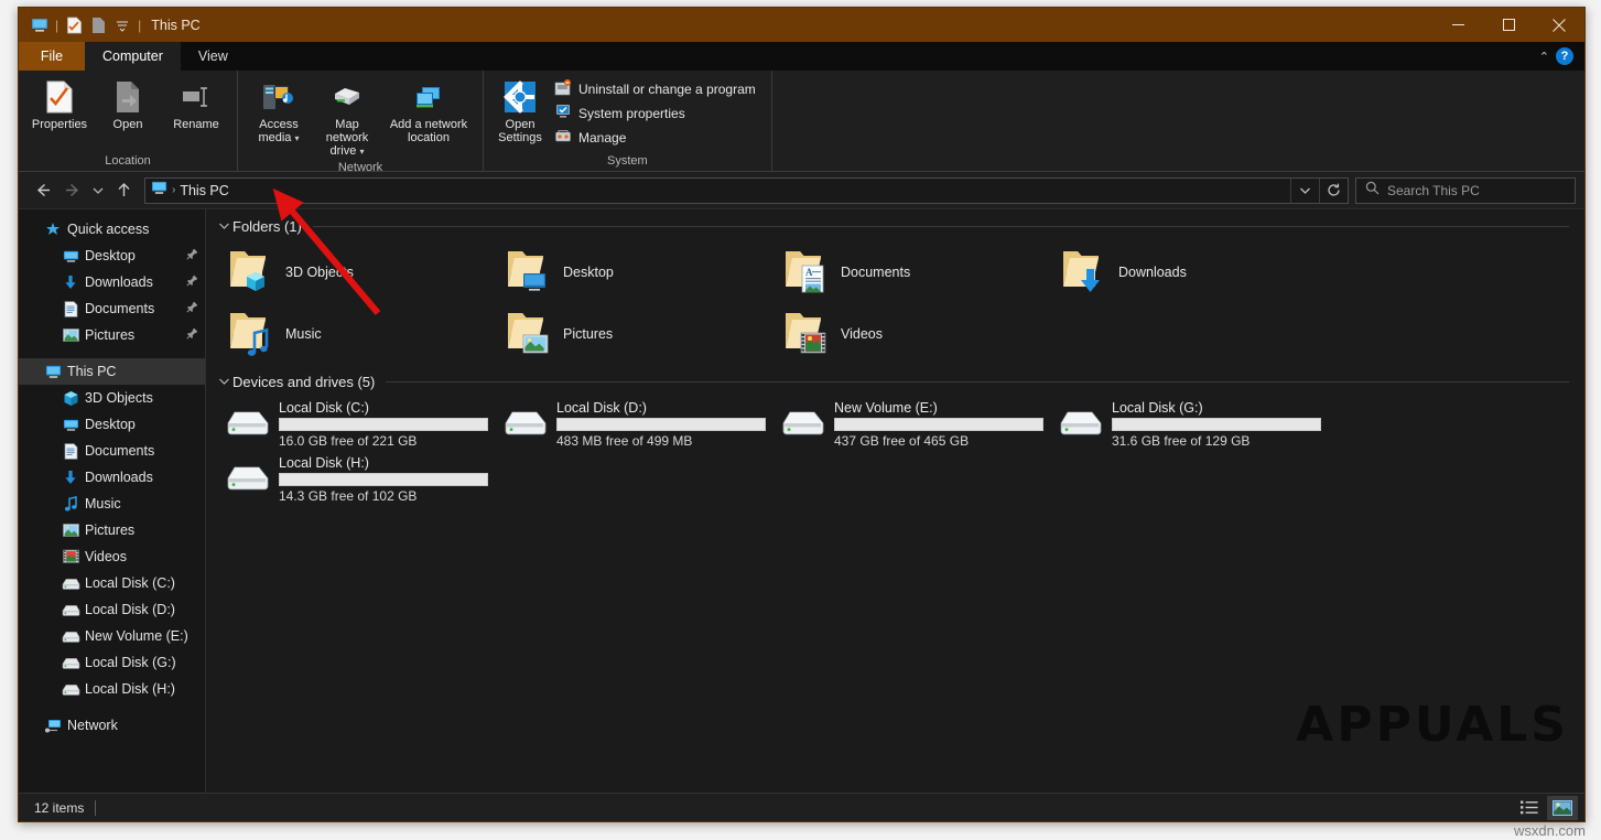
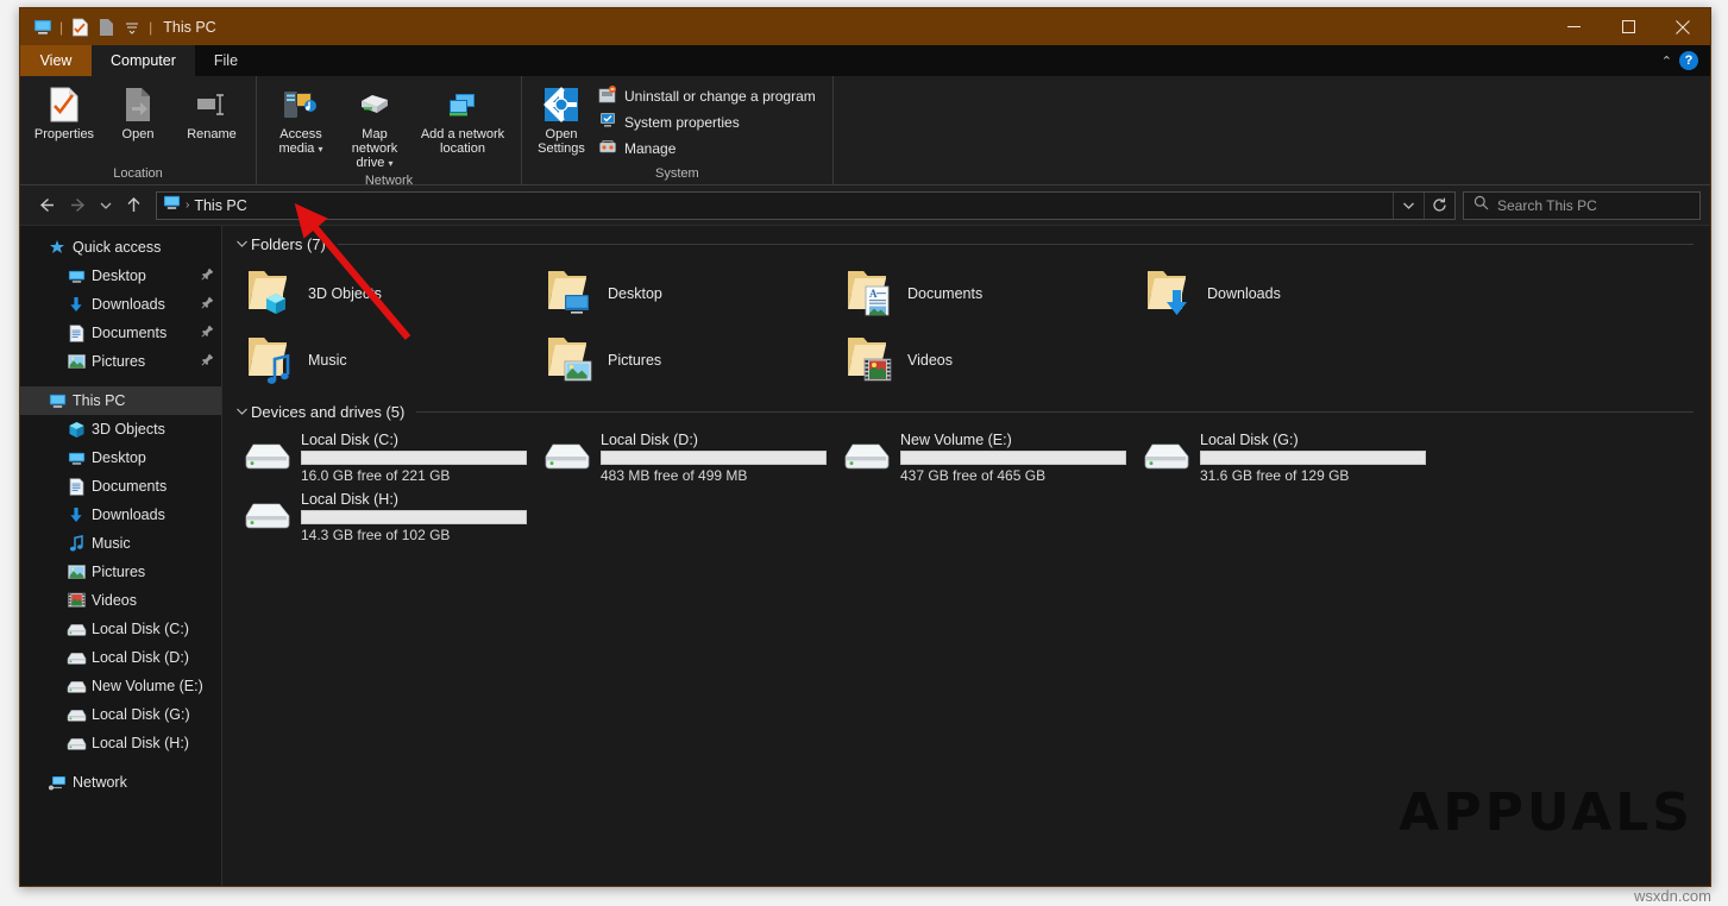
  |
  |
  This PC
- File
+ View
  Computer
- View
+ File
  ⌃
  ?
  Properties
  Open
  Rename
  Location
  Access media ▾
  Map network drive ▾
  Add a network location
  Network
  Open Settings
  Uninstall or change a program
  System properties
  Manage
  System
  ›
  This PC
  Search This PC
  Quick access
  Desktop
  Downloads
  Documents
  Pictures
  This PC
  3D Objects
  Desktop
  Documents
  Downloads
  Music
  Pictures
  Videos
  Local Disk (C:)
  Local Disk (D:)
  New Volume (E:)
  Local Disk (G:)
  Local Disk (H:)
  Network
- Folders (1)
+ Folders (7)
  3D Objes
  Desktop
  A
  Documents
  Downloads
  Music
  Pictures
  Videos
  Devices and drives (5)
  Local Disk (C:)
  16.0 GB free of 221 GB
  Local Disk (D:)
  483 MB free of 499 MB
  New Volume (E:)
  437 GB free of 465 GB
  Local Disk (G:)
  31.6 GB free of 129 GB
  Local Disk (H:)
  14.3 GB free of 102 GB
- 12 items
  wsxdn.com
